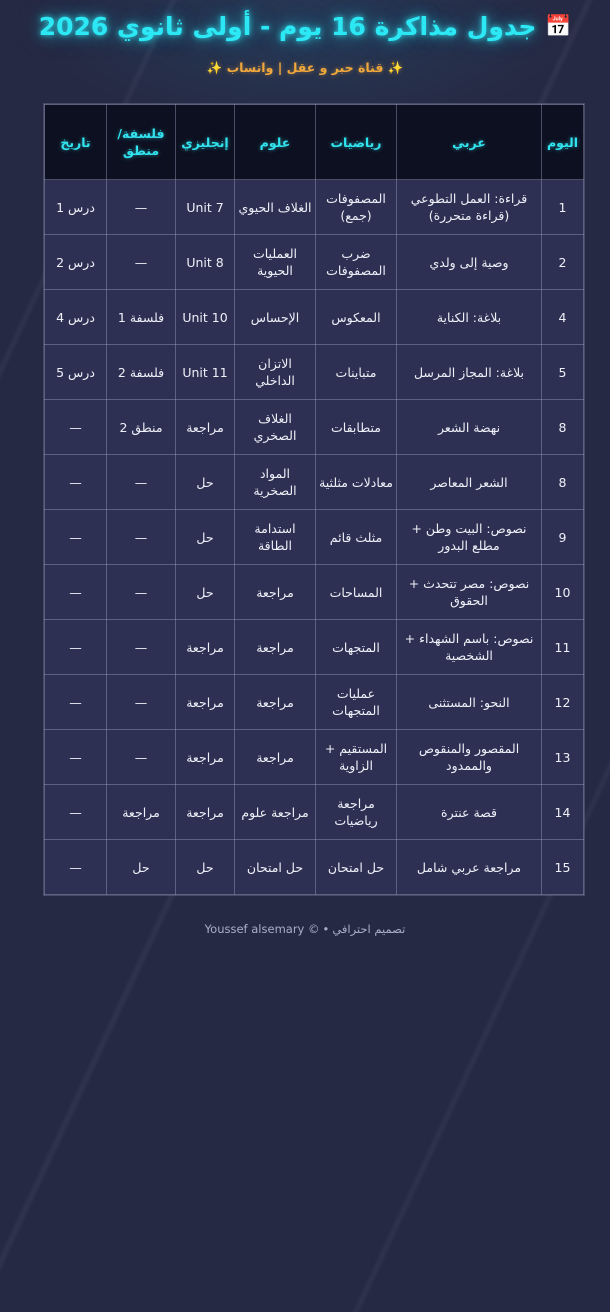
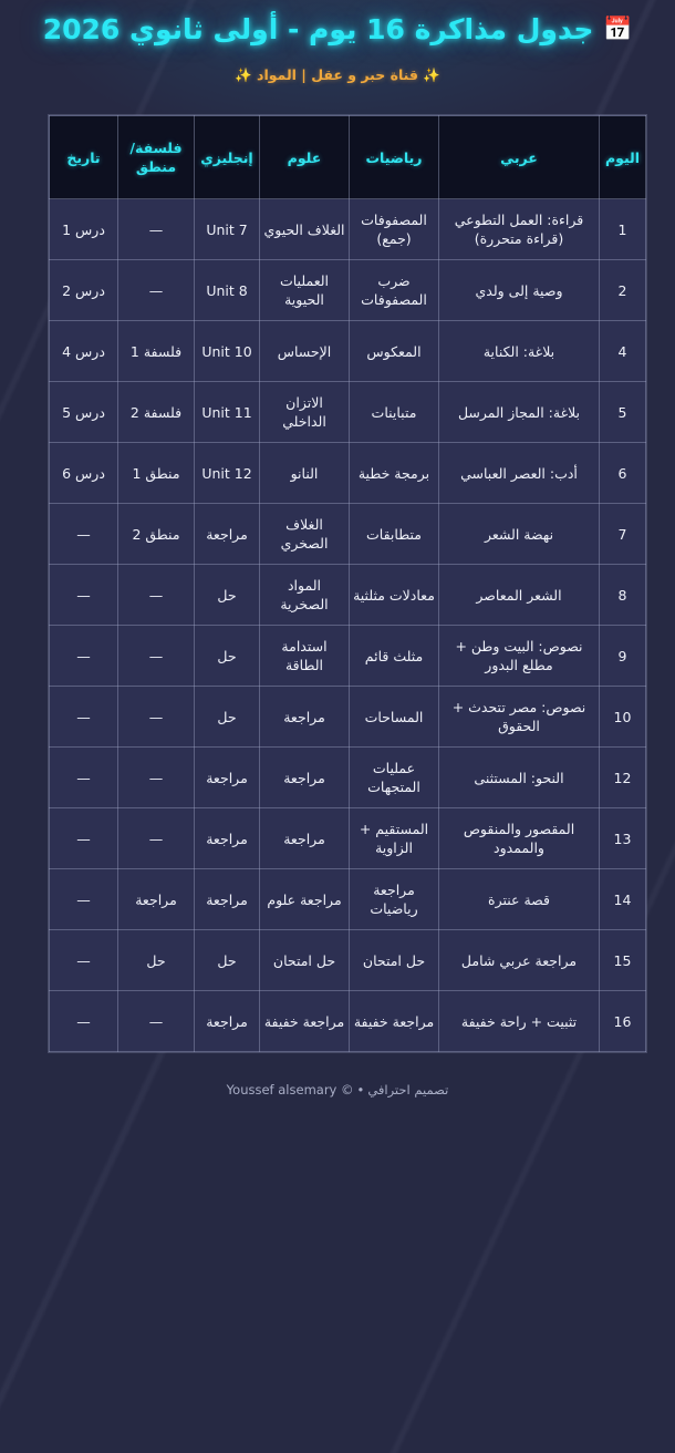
  📅 جدول مذاكرة 16 يوم - أولى ثانوي 2026
- ✨ قناة حبر و عقل | واتساب ✨
+ ✨ قناة حبر و عقل | المواد ✨
  اليوم	عربي	رياضيات	علوم	إنجليزي	فلسفة/ منطق	تاريخ
  1	قراءة: العمل التطوعي (قراءة متحررة)	المصفوفات (جمع)	الغلاف الحيوي	Unit 7	—	درس 1
  2	وصية إلى ولدي	ضرب المصفوفات	العمليات الحيوية	Unit 8	—	درس 2
  4	بلاغة: الكناية	المعكوس	الإحساس	Unit 10	فلسفة 1	درس 4
  5	بلاغة: المجاز المرسل	متباينات	الاتزان الداخلي	Unit 11	فلسفة 2	درس 5
+ 6	أدب: العصر العباسي	برمجة خطية	النانو	Unit 12	منطق 1	درس 6
- 8	نهضة الشعر	متطابقات	الغلاف الصخري	مراجعة	منطق 2	—
+ 7	نهضة الشعر	متطابقات	الغلاف الصخري	مراجعة	منطق 2	—
  8	الشعر المعاصر	معادلات مثلثية	المواد الصخرية	حل	—	—
  9	نصوص: البيت وطن + مطلع البدور	مثلث قائم	استدامة الطاقة	حل	—	—
  10	نصوص: مصر تتحدث + الحقوق	المساحات	مراجعة	حل	—	—
- 11	نصوص: باسم الشهداء + الشخصية	المتجهات	مراجعة	مراجعة	—	—
  12	النحو: المستثنى	عمليات المتجهات	مراجعة	مراجعة	—	—
  13	المقصور والمنقوص والممدود	المستقيم + الزاوية	مراجعة	مراجعة	—	—
  14	قصة عنترة	مراجعة رياضيات	مراجعة علوم	مراجعة	مراجعة	—
  15	مراجعة عربي شامل	حل امتحان	حل امتحان	حل	حل	—
+ 16	تثبيت + راحة خفيفة	مراجعة خفيفة	مراجعة خفيفة	مراجعة	—	—
  تصميم احترافي•© Youssef alsemary
